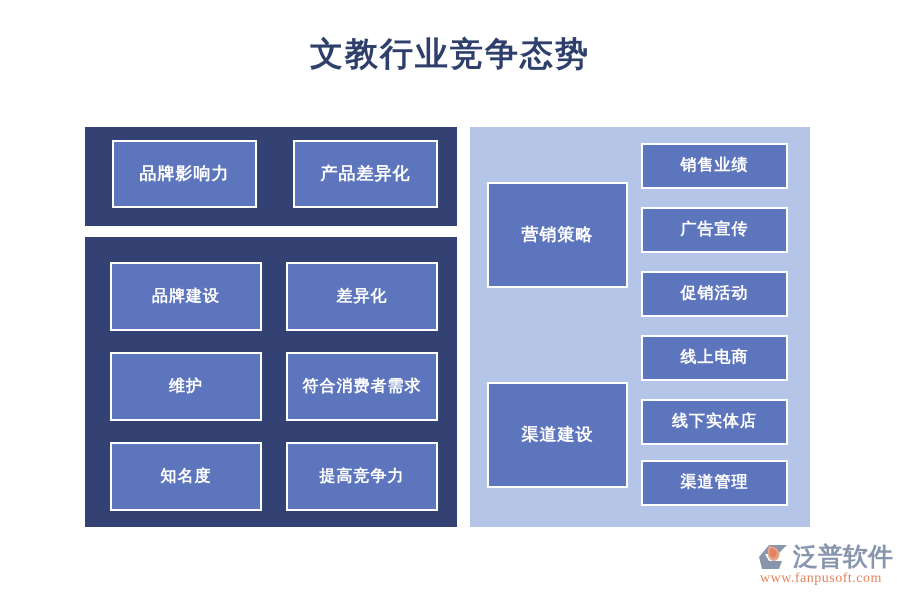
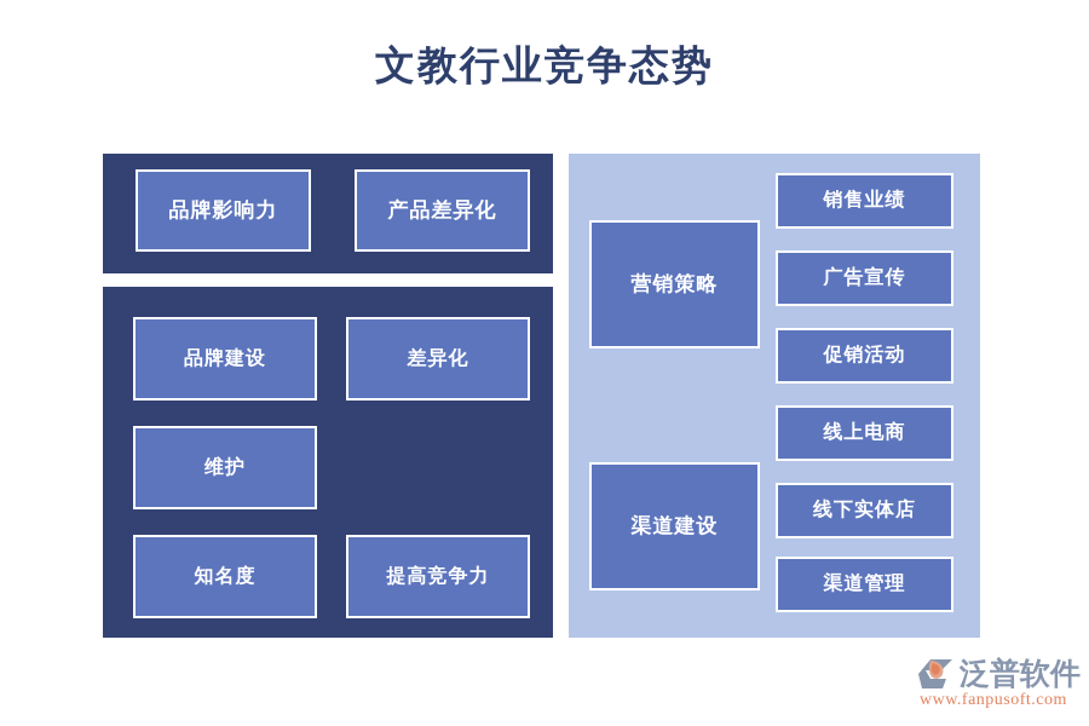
  文教行业竞争态势
  品牌影响力
  产品差异化
  品牌建设
  差异化
  维护
- 符合消费者需求
  知名度
  提高竞争力
  营销策略
  销售业绩
  广告宣传
  促销活动
  渠道建设
  线上电商
  线下实体店
  渠道管理
  泛普软件
  www.fanpusoft.com
